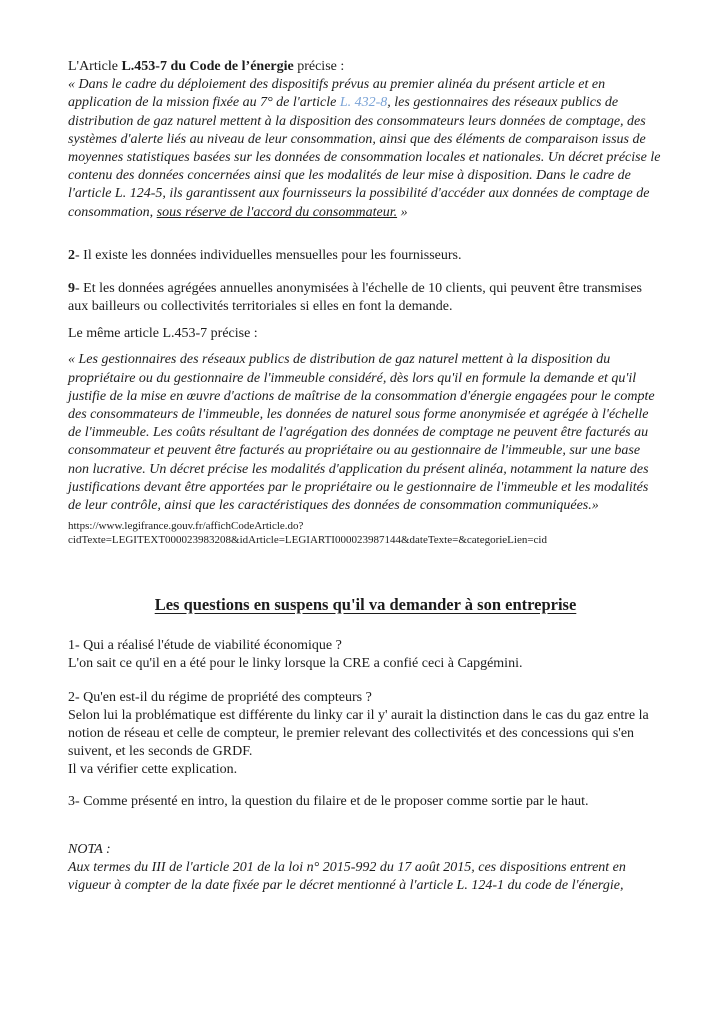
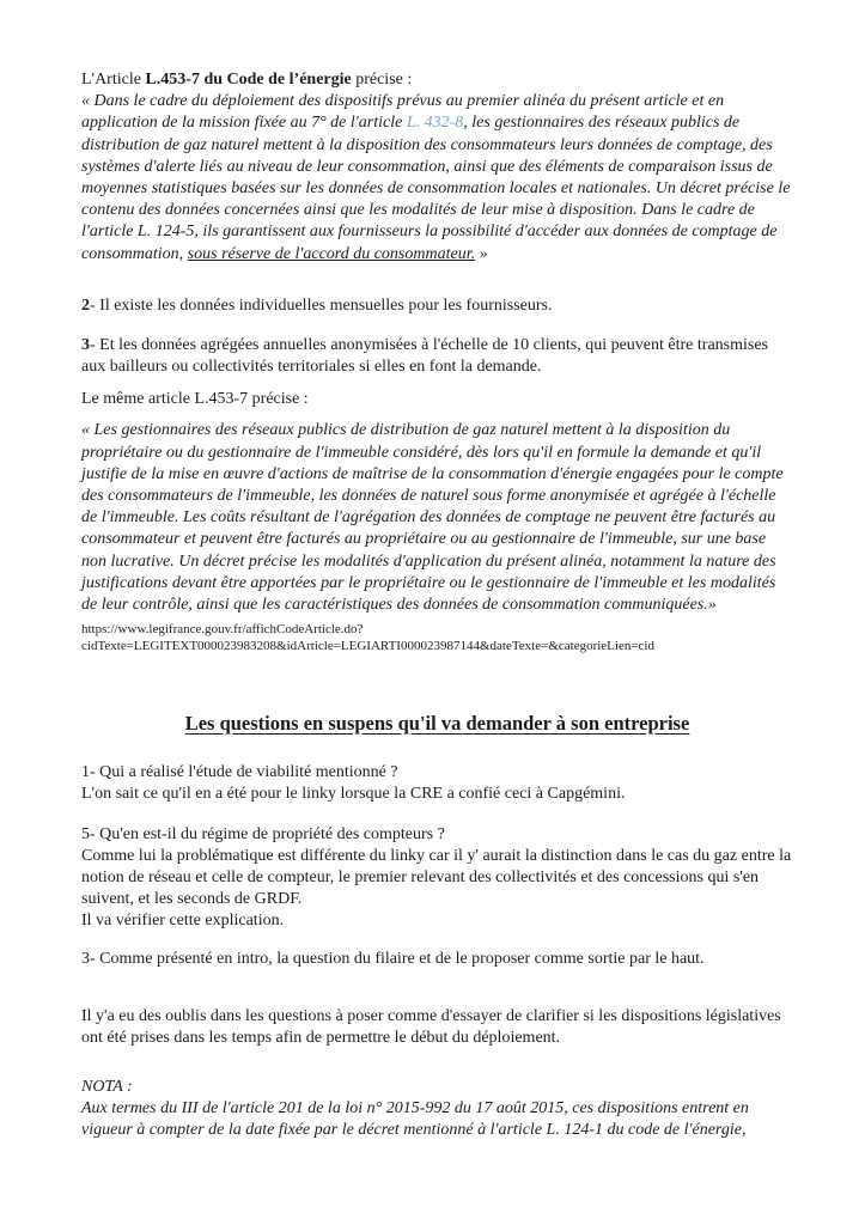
  L'Article L.453-7 du Code de l’énergie précise :
  « Dans le cadre du déploiement des dispositifs prévus au premier alinéa du présent article et en application de la mission fixée au 7° de l'article L. 432-8, les gestionnaires des réseaux publics de distribution de gaz naturel mettent à la disposition des consommateurs leurs données de comptage, des systèmes d'alerte liés au niveau de leur consommation, ainsi que des éléments de comparaison issus de moyennes statistiques basées sur les données de consommation locales et nationales. Un décret précise le contenu des données concernées ainsi que les modalités de leur mise à disposition. Dans le cadre de l'article L. 124-5, ils garantissent aux fournisseurs la possibilité d'accéder aux données de comptage de consommation, sous réserve de l'accord du consommateur. »
  2- Il existe les données individuelles mensuelles pour les fournisseurs.
- 9- Et les données agrégées annuelles anonymisées à l'échelle de 10 clients, qui peuvent être transmises aux bailleurs ou collectivités territoriales si elles en font la demande.
+ 3- Et les données agrégées annuelles anonymisées à l'échelle de 10 clients, qui peuvent être transmises aux bailleurs ou collectivités territoriales si elles en font la demande.
  Le même article L.453-7 précise :
  « Les gestionnaires des réseaux publics de distribution de gaz naturel mettent à la disposition du propriétaire ou du gestionnaire de l'immeuble considéré, dès lors qu'il en formule la demande et qu'il justifie de la mise en œuvre d'actions de maîtrise de la consommation d'énergie engagées pour le compte des consommateurs de l'immeuble, les données de naturel sous forme anonymisée et agrégée à l'échelle de l'immeuble. Les coûts résultant de l'agrégation des données de comptage ne peuvent être facturés au consommateur et peuvent être facturés au propriétaire ou au gestionnaire de l'immeuble, sur une base non lucrative. Un décret précise les modalités d'application du présent alinéa, notamment la nature des justifications devant être apportées par le propriétaire ou le gestionnaire de l'immeuble et les modalités de leur contrôle, ainsi que les caractéristiques des données de consommation communiquées.»
  https://www.legifrance.gouv.fr/affichCodeArticle.do?
  cidTexte=LEGITEXT000023983208&idArticle=LEGIARTI000023987144&dateTexte=&categorieLien=cid
  Les questions en suspens qu'il va demander à son entreprise
- 1- Qui a réalisé l'étude de viabilité économique ?
+ 1- Qui a réalisé l'étude de viabilité mentionné ?
  L'on sait ce qu'il en a été pour le linky lorsque la CRE a confié ceci à Capgémini.
- 2- Qu'en est-il du régime de propriété des compteurs ?
+ 5- Qu'en est-il du régime de propriété des compteurs ?
- Selon lui la problématique est différente du linky car il y' aurait la distinction dans le cas du gaz entre la notion de réseau et celle de compteur, le premier relevant des collectivités et des concessions qui s'en suivent, et les seconds de GRDF.
+ Comme lui la problématique est différente du linky car il y' aurait la distinction dans le cas du gaz entre la notion de réseau et celle de compteur, le premier relevant des collectivités et des concessions qui s'en suivent, et les seconds de GRDF.
  Il va vérifier cette explication.
  3- Comme présenté en intro, la question du filaire et de le proposer comme sortie par le haut.
+ Il y'a eu des oublis dans les questions à poser comme d'essayer de clarifier si les dispositions législatives ont été prises dans les temps afin de permettre le début du déploiement.
  NOTA :
  Aux termes du III de l'article 201 de la loi n° 2015-992 du 17 août 2015, ces dispositions entrent en vigueur à compter de la date fixée par le décret mentionné à l'article L. 124-1 du code de l'énergie,
